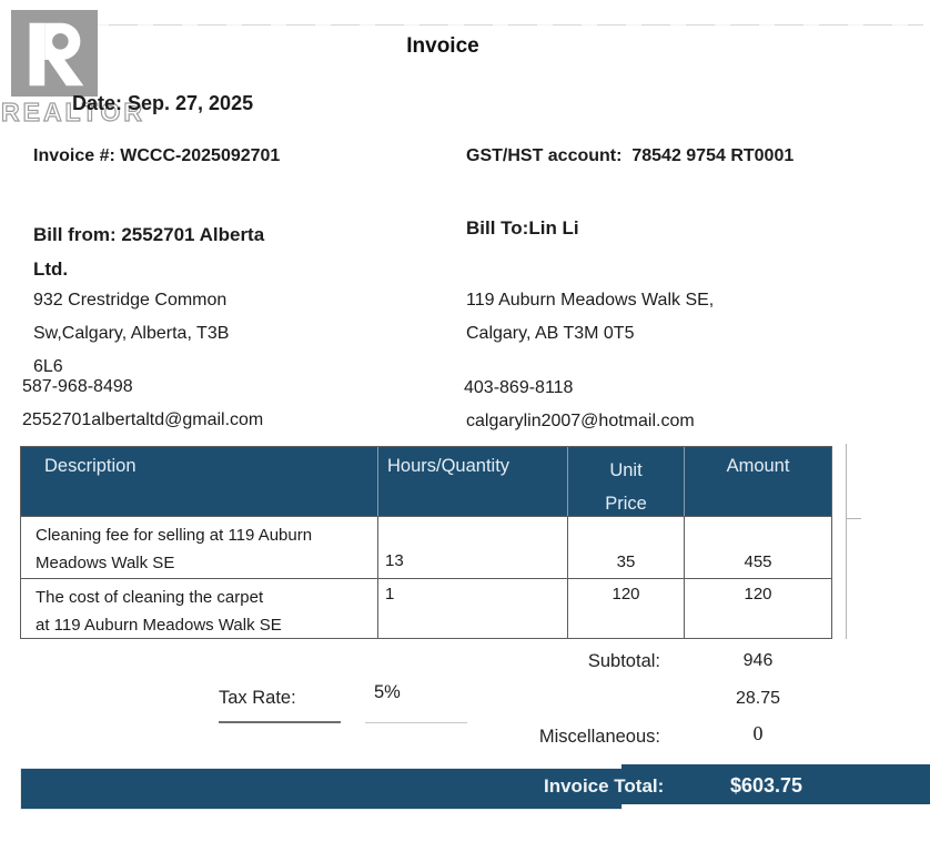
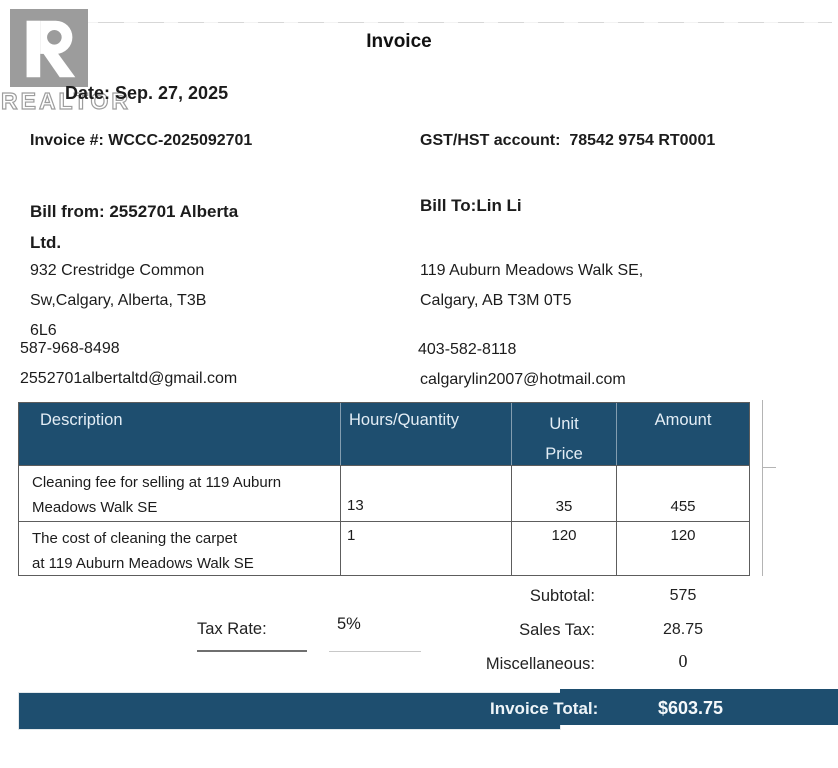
  REALTOR
  Invoice
  Date: Sep. 27, 2025
  Invoice #: WCCC-2025092701
  GST/HST account: 78542 9754 RT0001
  Bill from: 2552701 Alberta
  Ltd.
  932 Crestridge Common
  Sw,Calgary, Alberta, T3B
  6L6
  587-968-8498
  2552701albertaltd@gmail.com
  Bill To:Lin Li
  119 Auburn Meadows Walk SE,
  Calgary, AB T3M 0T5
- 403-869-8118
+ 403-582-8118
  calgarylin2007@hotmail.com
  Description
  Hours/Quantity
  Unit Price
  Amount
  Cleaning fee for selling at 119 Auburn
  Meadows Walk SE
  13
  35
  455
  The cost of cleaning the carpet
  at 119 Auburn Meadows Walk SE
  1
  120
  120
  Subtotal:
- 946
+ 575
  Tax Rate:
  5%
+ Sales Tax:
  28.75
  Miscellaneous:
  0
  Invoice Total:
  $603.75
